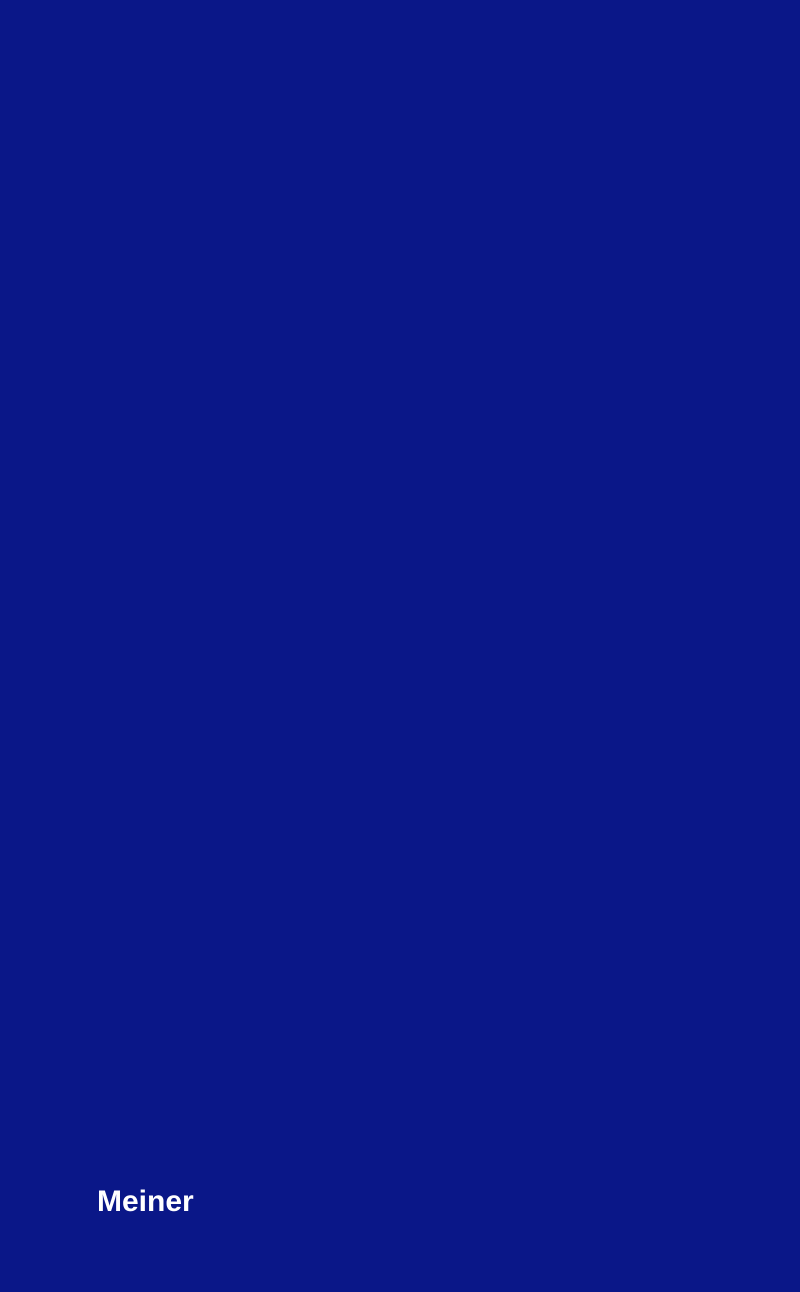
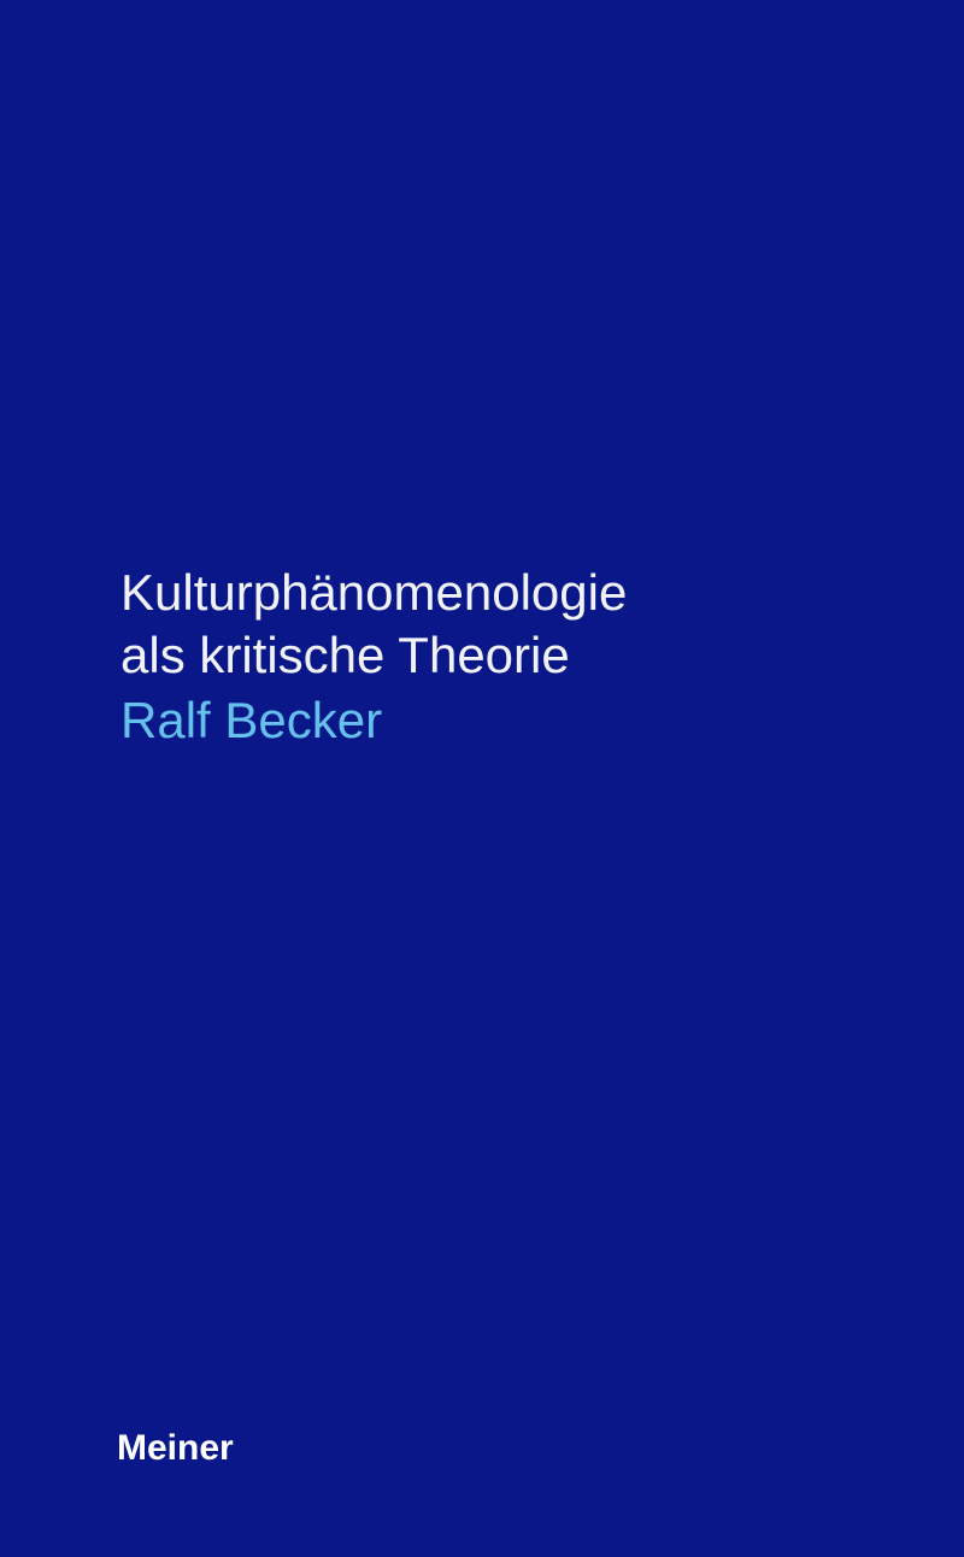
+ Kulturphänomenologie
+ als kritische Theorie
+ Ralf Becker
  Meiner
